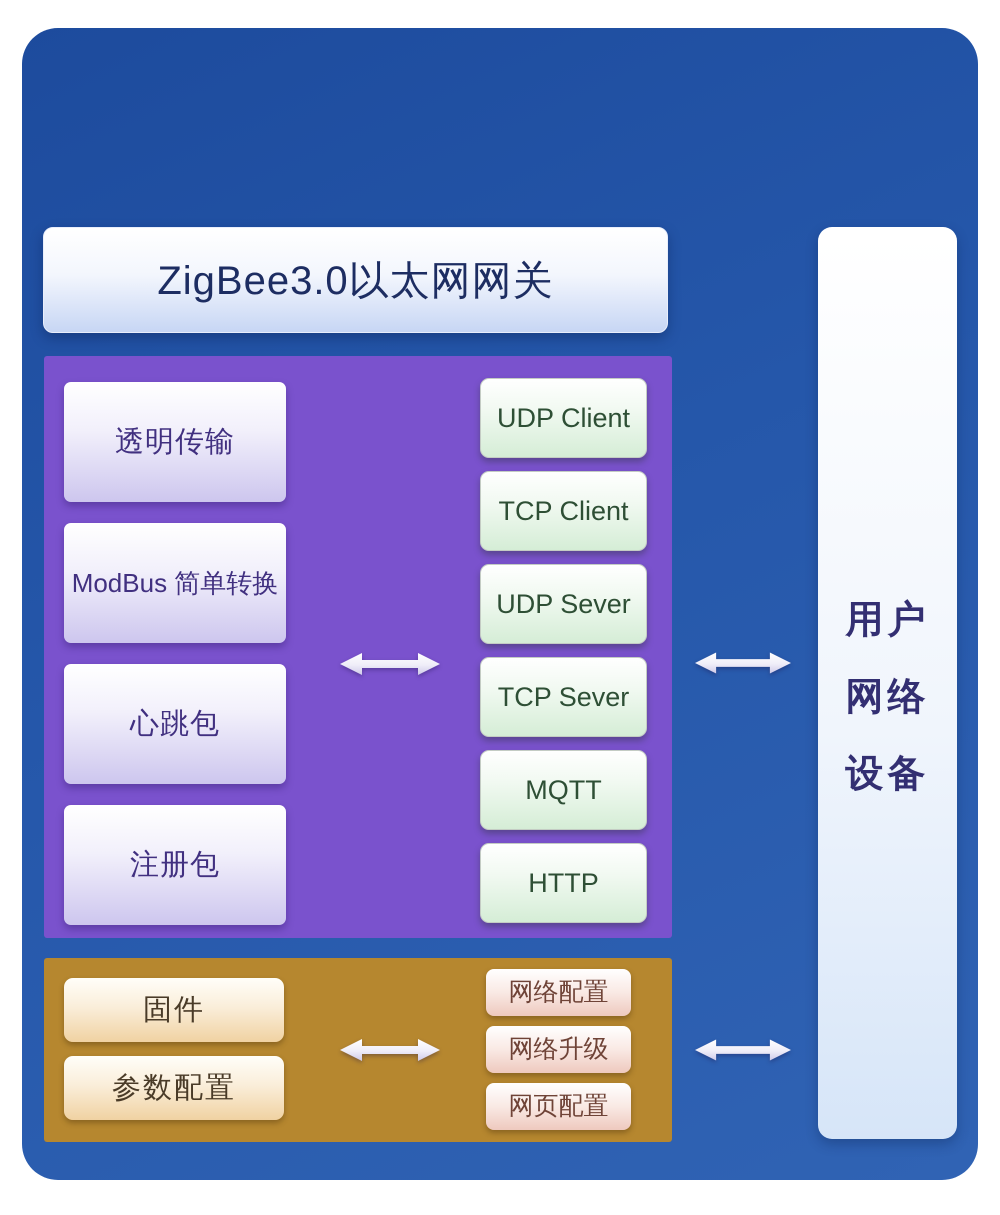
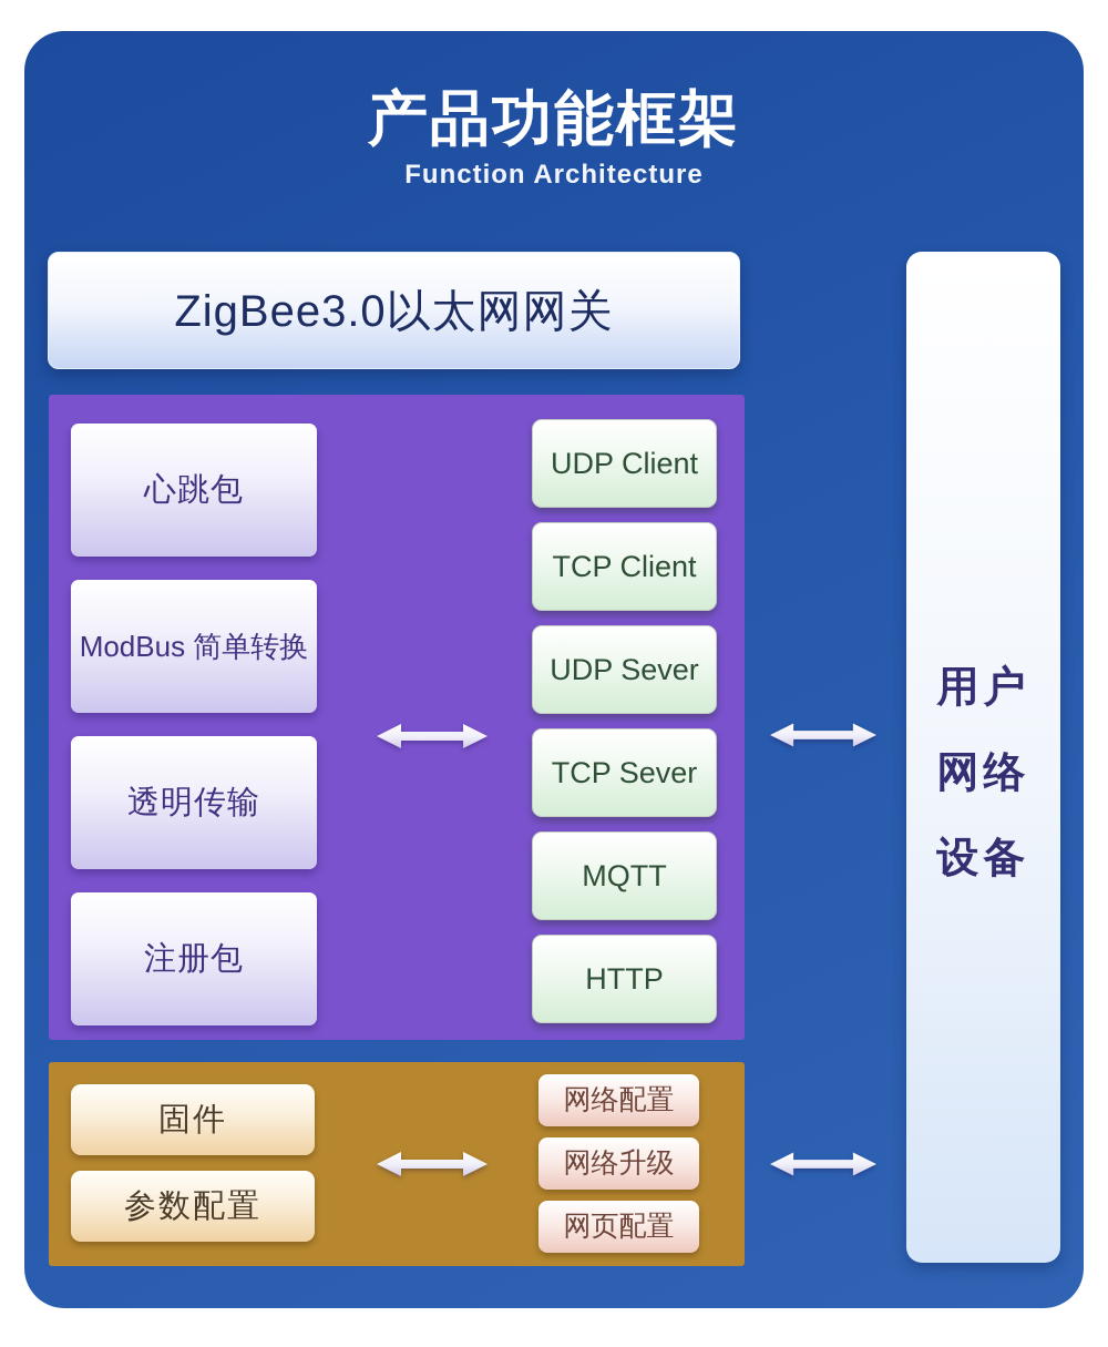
+ 产品功能框架
+ Function Architecture
  ZigBee3.0以太网网关
  用户
  网络
  设备
- 透明传输
+ 心跳包
  ModBus 简单转换
- 心跳包
+ 透明传输
  注册包
  UDP Client
  TCP Client
  UDP Sever
  TCP Sever
  MQTT
  HTTP
  固件
  参数配置
  网络配置
  网络升级
  网页配置
